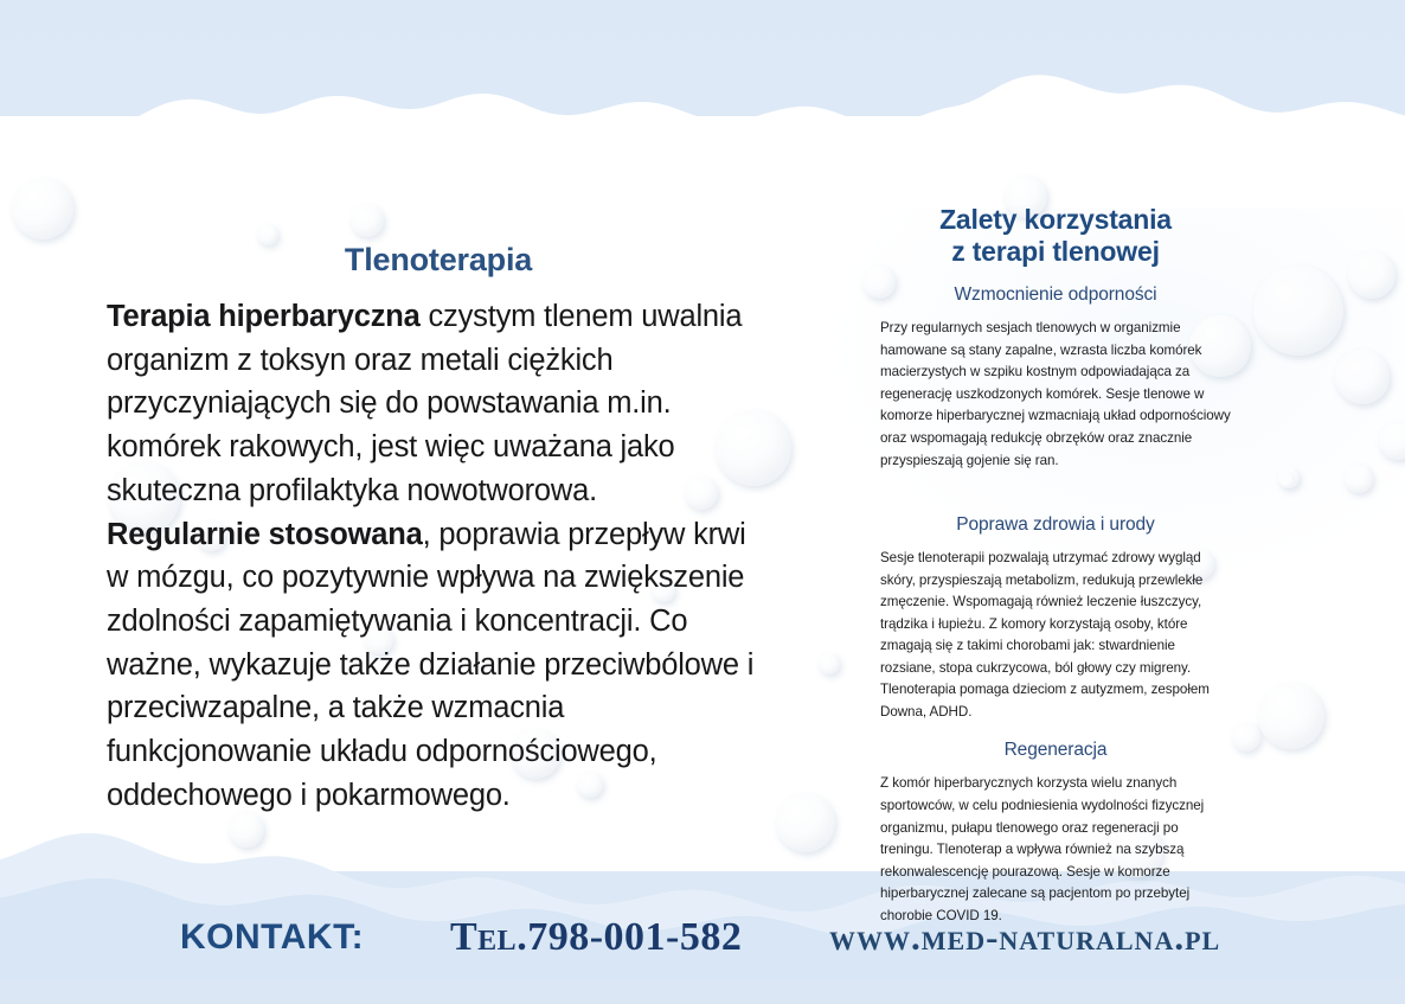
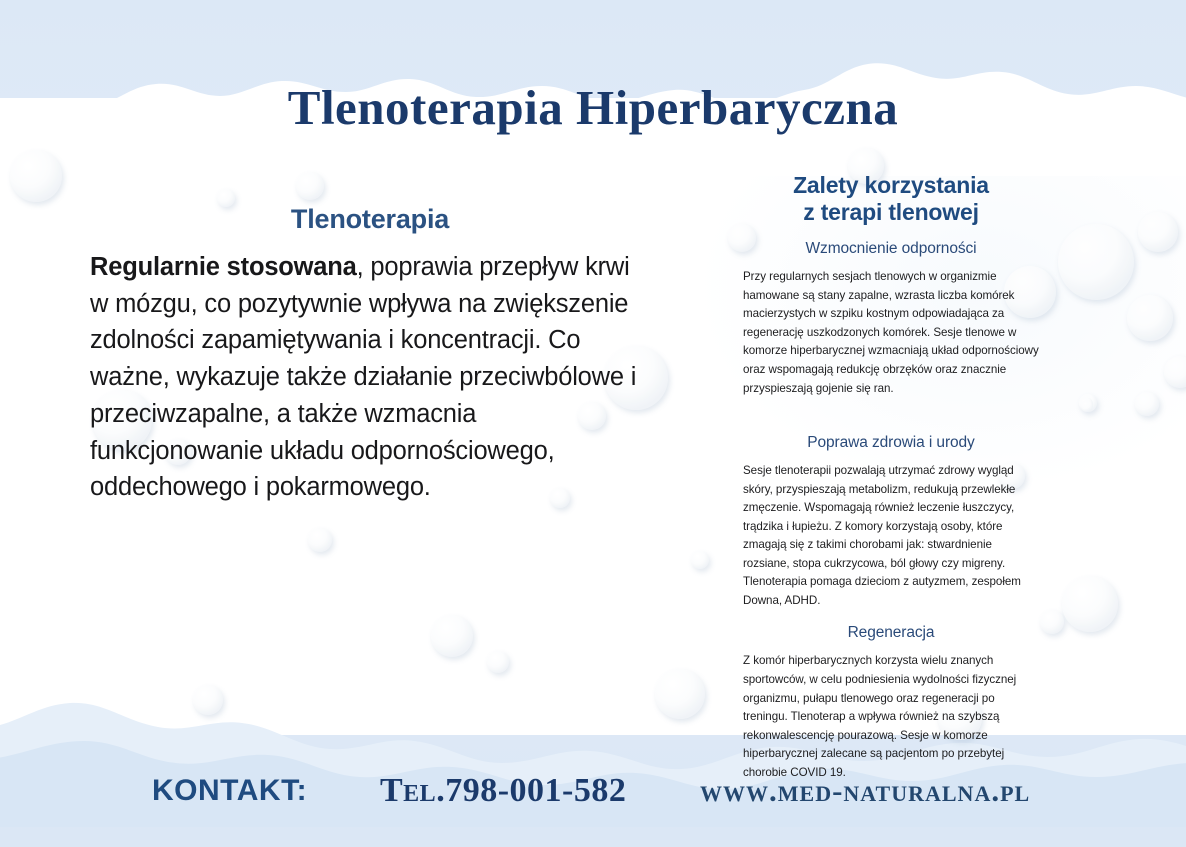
+ Tlenoterapia Hiperbaryczna
  Tlenoterapia
- Terapia hiperbaryczna czystym tlenem uwalnia organizm z toksyn oraz metali ciężkich przyczyniających się do powstawania m.in. komórek rakowych, jest więc uważana jako skuteczna profilaktyka nowotworowa.
  Regularnie stosowana, poprawia przepływ krwi w mózgu, co pozytywnie wpływa na zwiększenie zdolności zapamiętywania i koncentracji. Co ważne, wykazuje także działanie przeciwbólowe i przeciwzapalne, a także wzmacnia funkcjonowanie układu odpornościowego, oddechowego i pokarmowego.
  Zalety korzystania
  z terapi tlenowej
  Wzmocnienie odporności
  Przy regularnych sesjach tlenowych w organizmie hamowane są stany zapalne, wzrasta liczba komórek macierzystych w szpiku kostnym odpowiadająca za regenerację uszkodzonych komórek. Sesje tlenowe w komorze hiperbarycznej wzmacniają układ odpornościowy oraz wspomagają redukcję obrzęków oraz znacznie przyspieszają gojenie się ran.
  Poprawa zdrowia i urody
  Sesje tlenoterapii pozwalają utrzymać zdrowy wygląd skóry, przyspieszają metabolizm, redukują przewlekłe zmęczenie. Wspomagają również leczenie łuszczycy, trądzika i łupieżu. Z komory korzystają osoby, które zmagają się z takimi chorobami jak: stwardnienie rozsiane, stopa cukrzycowa, ból głowy czy migreny. Tlenoterapia pomaga dzieciom z autyzmem, zespołem Downa, ADHD.
  Regeneracja
  Z komór hiperbarycznych korzysta wielu znanych sportowców, w celu podniesienia wydolności fizycznej organizmu, pułapu tlenowego oraz regeneracji po treningu. Tlenoterap a wpływa również na szybszą rekonwalescencję pourazową. Sesje w komorze hiperbarycznej zalecane są pacjentom po przebytej chorobie COVID 19.
  KONTAKT:
  Tel.798-001-582
  www.med-naturalna.pl
